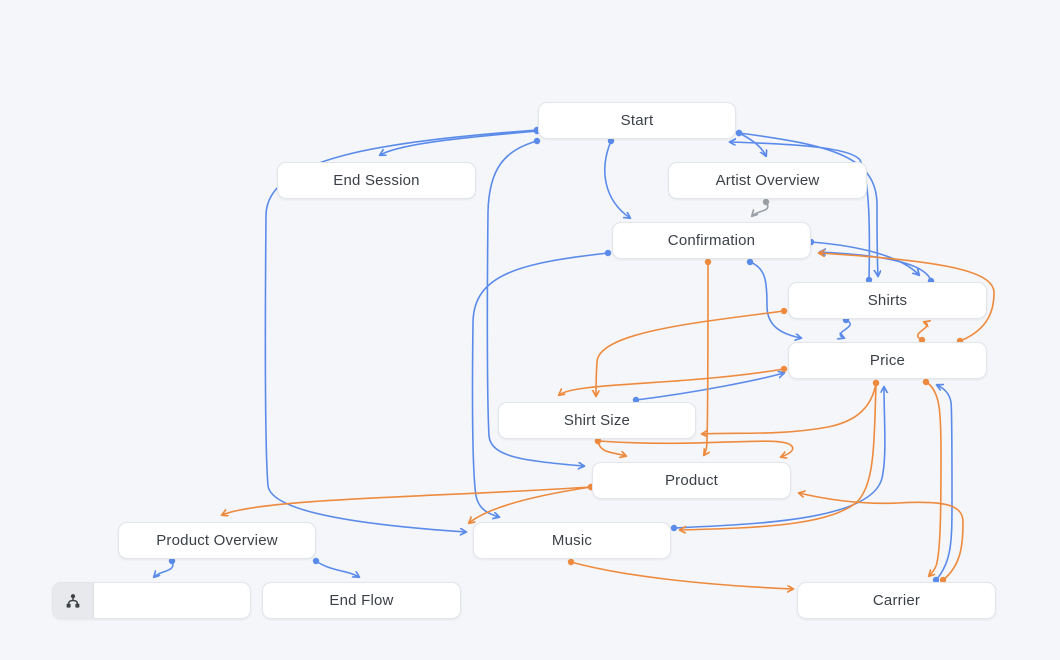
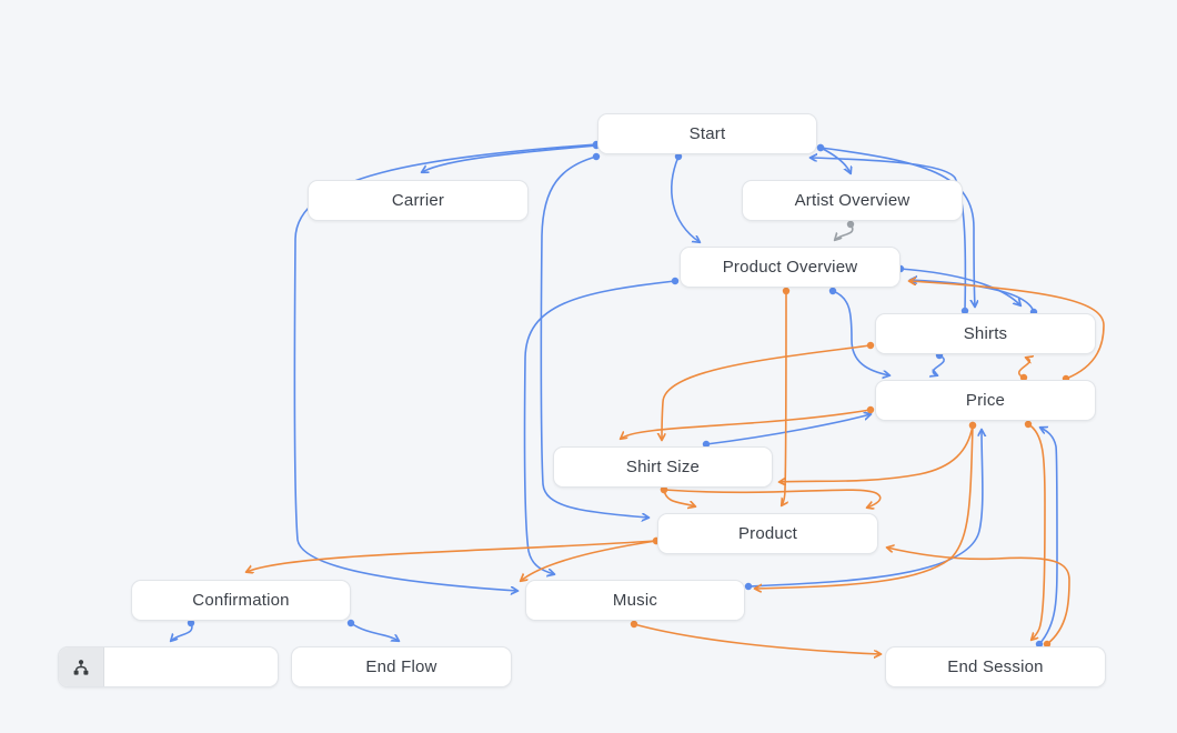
  Start
- End Session
+ Carrier
  Artist Overview
- Confirmation
+ Product Overview
  Shirts
  Price
  Shirt Size
  Product
- Product Overview
+ Confirmation
  Music
  End Flow
- Carrier
+ End Session
